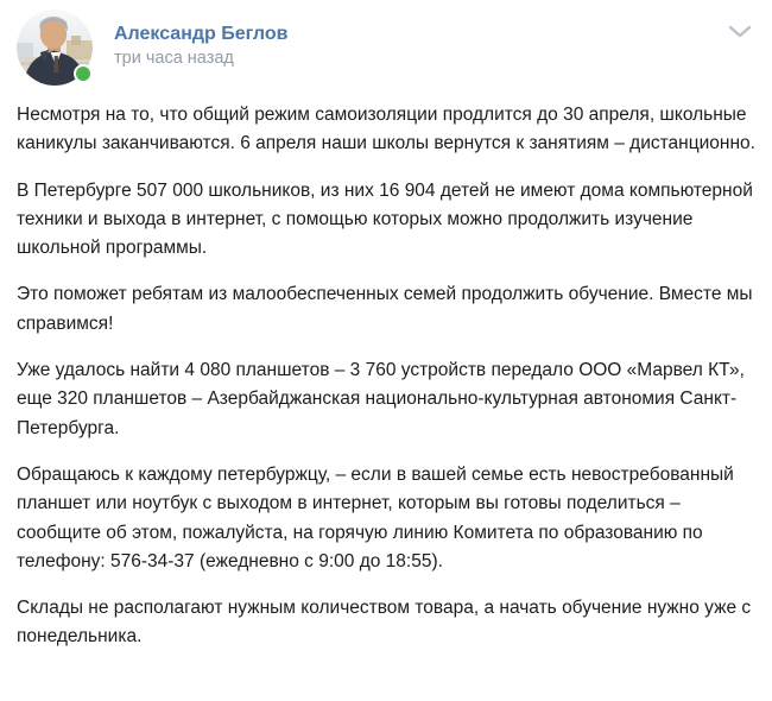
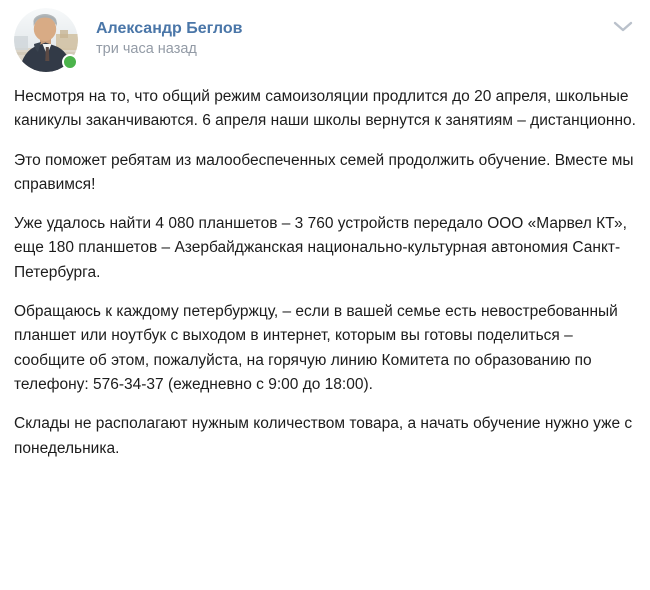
  Александр Беглов
  три часа назад
- Несмотря на то, что общий режим самоизоляции продлится до 30 апреля, школьные каникулы заканчиваются. 6 апреля наши школы вернутся к занятиям – дистанционно.
+ Несмотря на то, что общий режим самоизоляции продлится до 20 апреля, школьные каникулы заканчиваются. 6 апреля наши школы вернутся к занятиям – дистанционно.
- В Петербурге 507 000 школьников, из них 16 904 детей не имеют дома компьютерной техники и выхода в интернет, с помощью которых можно продолжить изучение школьной программы.
  Это поможет ребятам из малообеспеченных семей продолжить обучение. Вместе мы справимся!
- Уже удалось найти 4 080 планшетов – 3 760 устройств передало ООО «Марвел КТ», еще 320 планшетов – Азербайджанская национально-культурная автономия Санкт-Петербурга.
+ Уже удалось найти 4 080 планшетов – 3 760 устройств передало ООО «Марвел КТ», еще 180 планшетов – Азербайджанская национально-культурная автономия Санкт-Петербурга.
- Обращаюсь к каждому петербуржцу, – если в вашей семье есть невостребованный планшет или ноутбук с выходом в интернет, которым вы готовы поделиться – сообщите об этом, пожалуйста, на горячую линию Комитета по образованию по телефону: 576-34-37 (ежедневно с 9:00 до 18:55).
+ Обращаюсь к каждому петербуржцу, – если в вашей семье есть невостребованный планшет или ноутбук с выходом в интернет, которым вы готовы поделиться – сообщите об этом, пожалуйста, на горячую линию Комитета по образованию по телефону: 576-34-37 (ежедневно с 9:00 до 18:00).
  Склады не располагают нужным количеством товара, а начать обучение нужно уже с понедельника.
